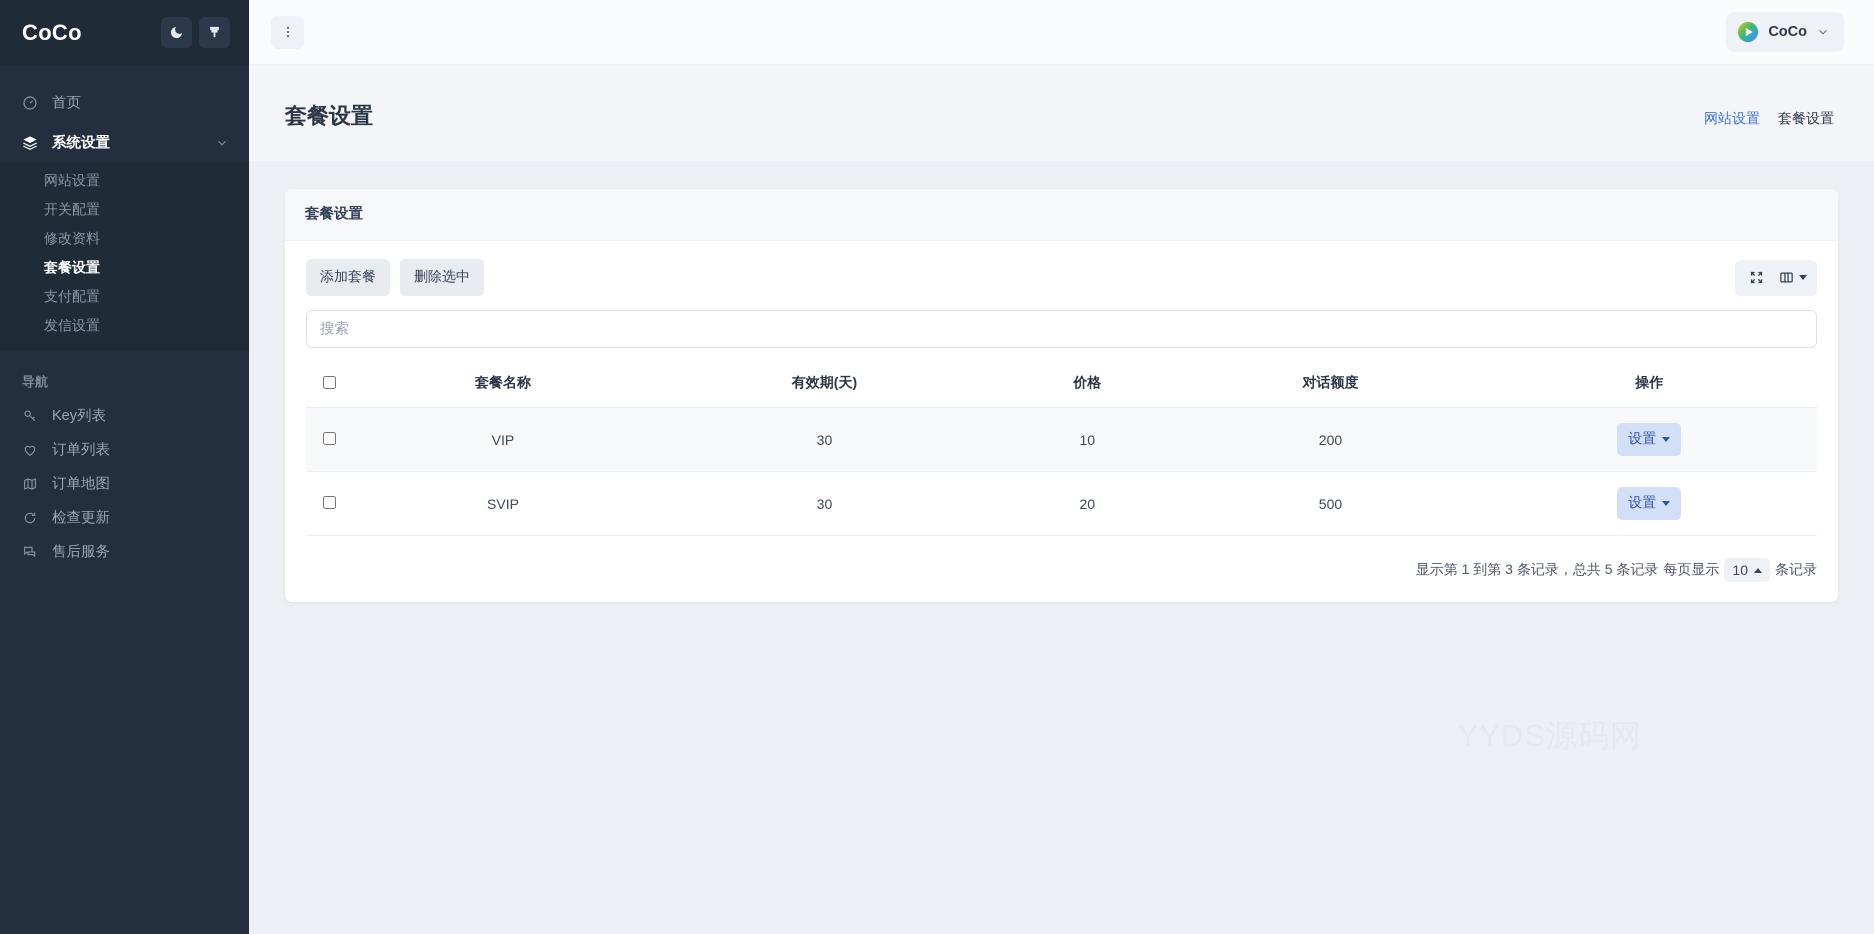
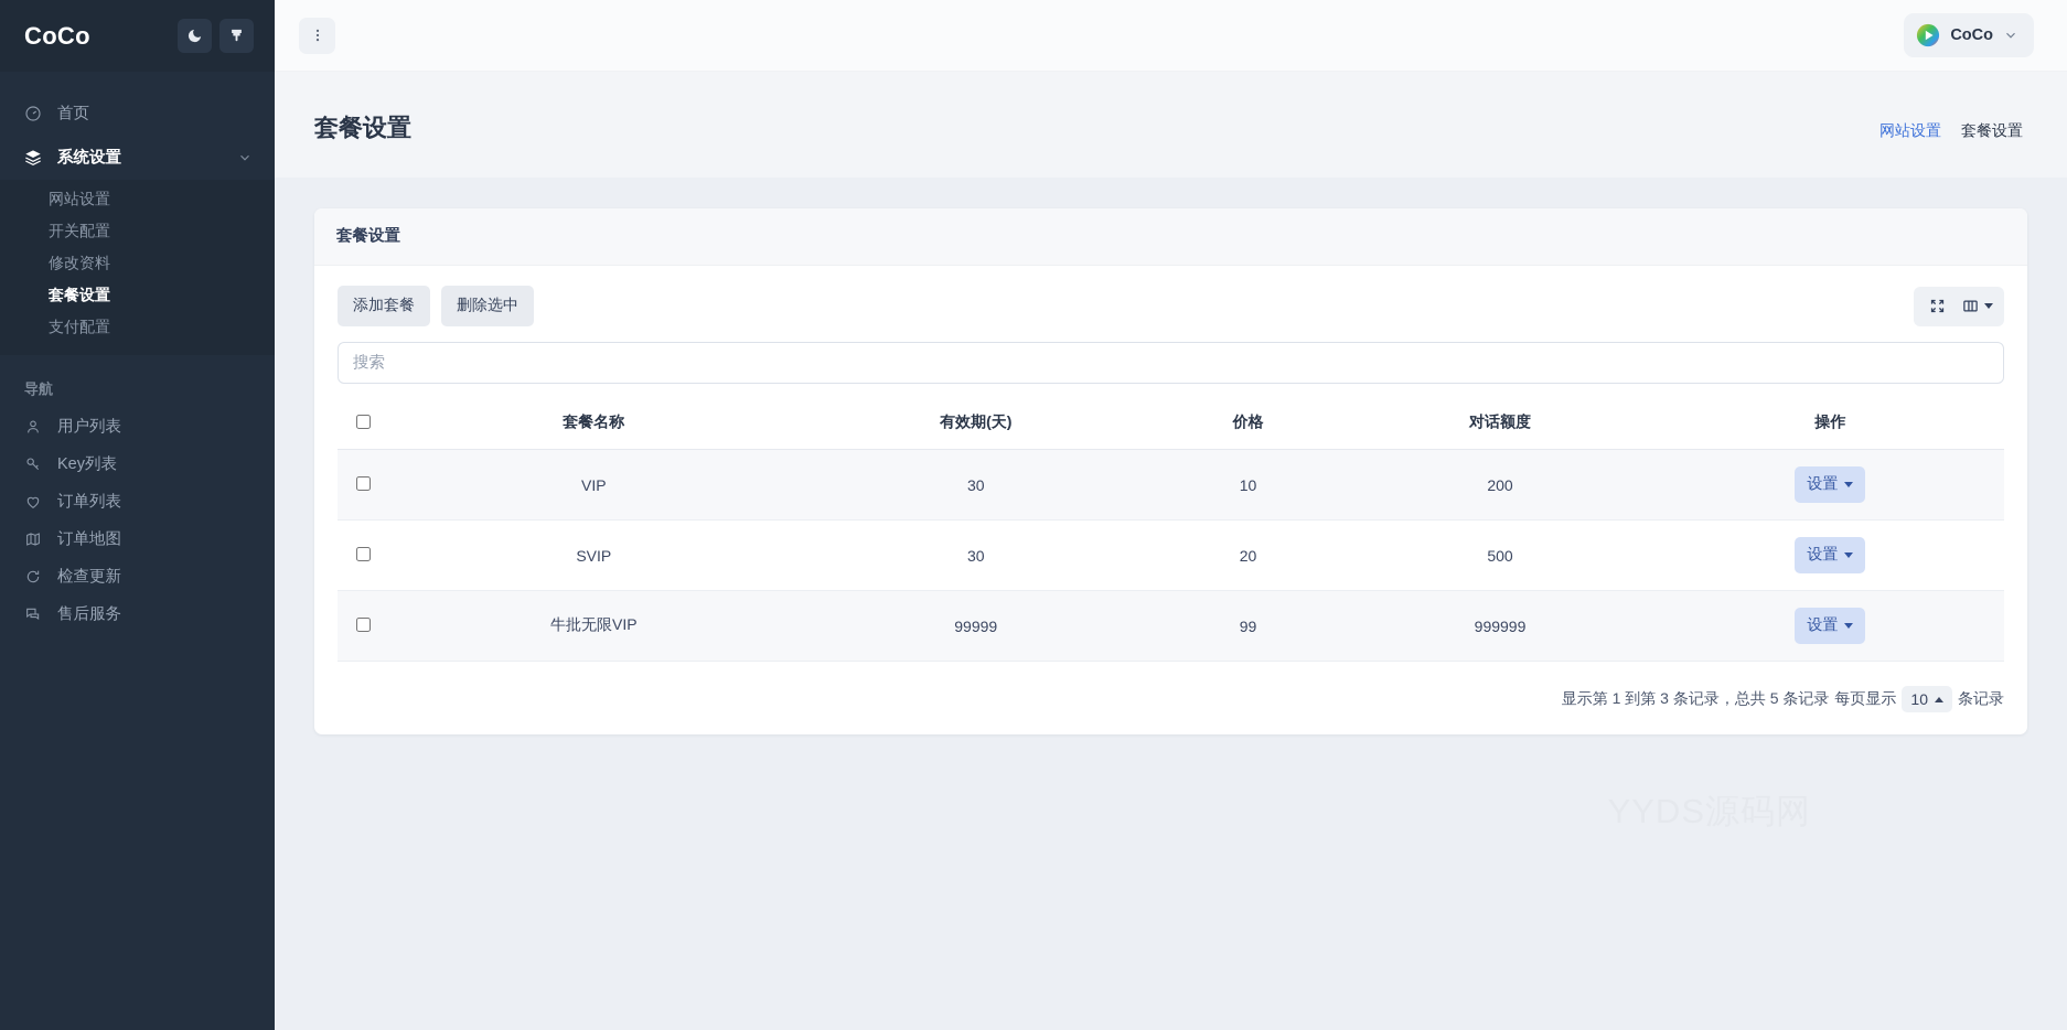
  CoCo
  首页
  系统设置
  网站设置
  开关配置
  修改资料
  套餐设置
  支付配置
- 发信设置
  导航
+ 用户列表
  Key列表
  订单列表
  订单地图
  检查更新
  售后服务
  CoCo
  套餐设置
  网站设置
  套餐设置
  套餐设置
  添加套餐
  删除选中
  搜索
  	套餐名称	有效期(天)	价格	对话额度	操作
  	VIP	30	10	200	设置
  	SVIP	30	20	500	设置
+ 	牛批无限VIP	99999	99	999999	设置
  显示第 1 到第 3 条记录，总共 5 条记录
  每页显示
  10
  条记录
